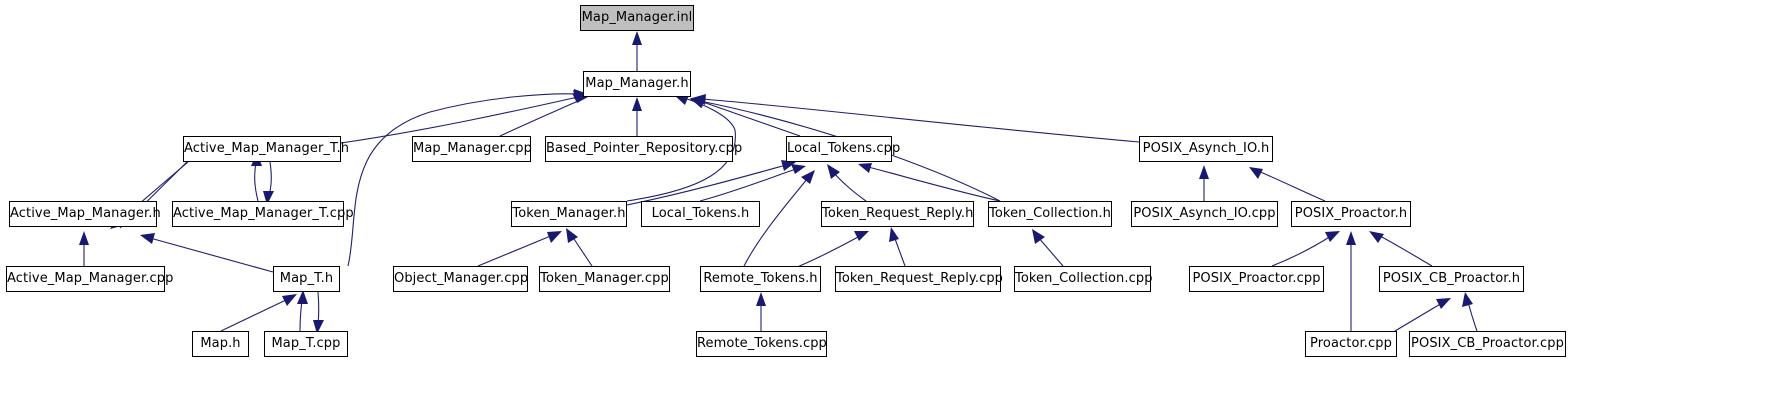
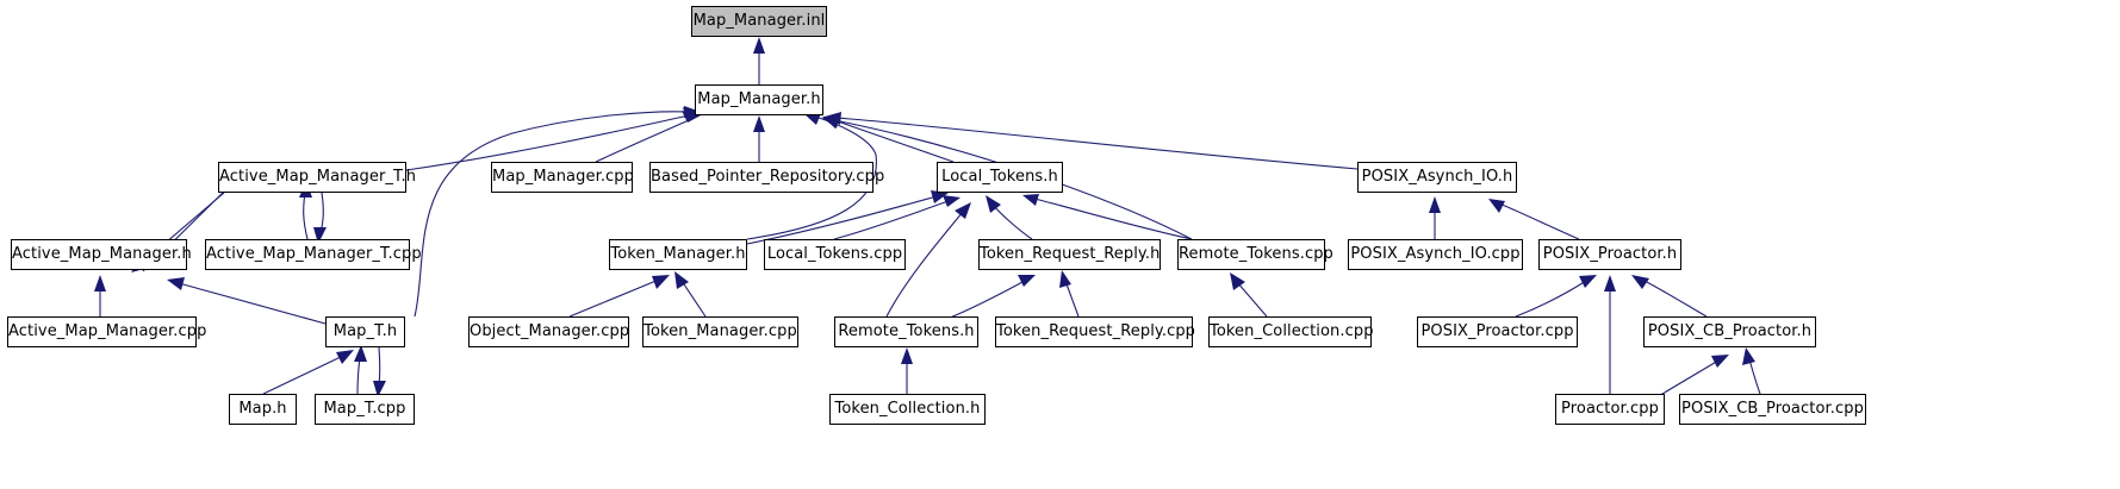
  Map_Manager.inl
  Map_Manager.h
  Active_Map_Manager_T.h
  Map_Manager.cpp
  Based_Pointer_Repository.cpp
- Local_Tokens.cpp
+ Local_Tokens.h
  POSIX_Asynch_IO.h
  Active_Map_Manager.h
  Active_Map_Manager_T.cpp
  Token_Manager.h
- Local_Tokens.h
+ Local_Tokens.cpp
  Token_Request_Reply.h
- Token_Collection.h
+ Remote_Tokens.cpp
  POSIX_Asynch_IO.cpp
  POSIX_Proactor.h
  Active_Map_Manager.cpp
  Map_T.h
  Object_Manager.cpp
  Token_Manager.cpp
  Remote_Tokens.h
  Token_Request_Reply.cpp
  Token_Collection.cpp
  POSIX_Proactor.cpp
  POSIX_CB_Proactor.h
  Map.h
  Map_T.cpp
- Remote_Tokens.cpp
+ Token_Collection.h
  Proactor.cpp
  POSIX_CB_Proactor.cpp
